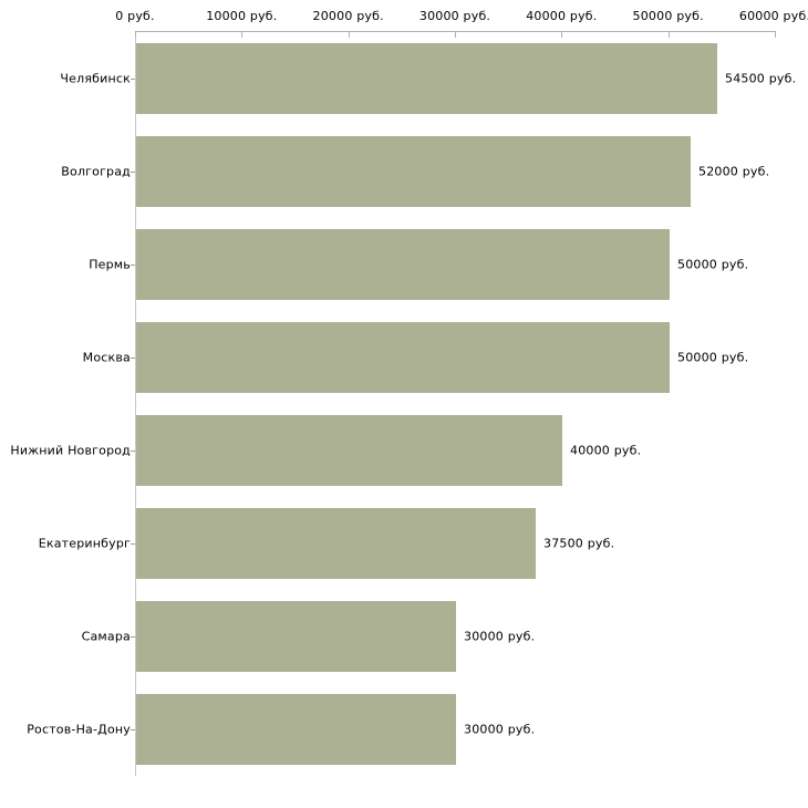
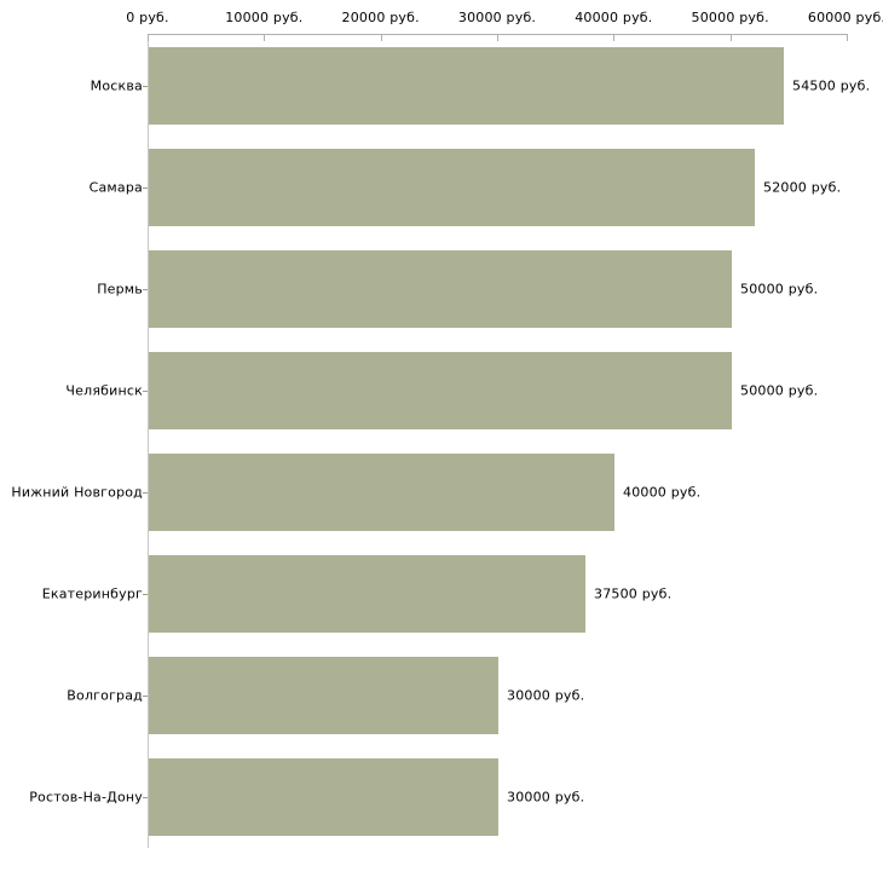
  0 руб.
  10000 руб.
  20000 руб.
  30000 руб.
  40000 руб.
  50000 руб.
  60000 руб
- Челябинск
+ Москва
- Волгоград
+ Самара
  Пермь
- Москва
+ Челябинск
  Нижний Новгород
  Екатеринбург
- Самара
+ Волгоград
  Ростов-На-Дону
  54500 руб.
  52000 руб.
  50000 руб.
  50000 руб.
  40000 руб.
  37500 руб.
  30000 руб.
  30000 руб.
